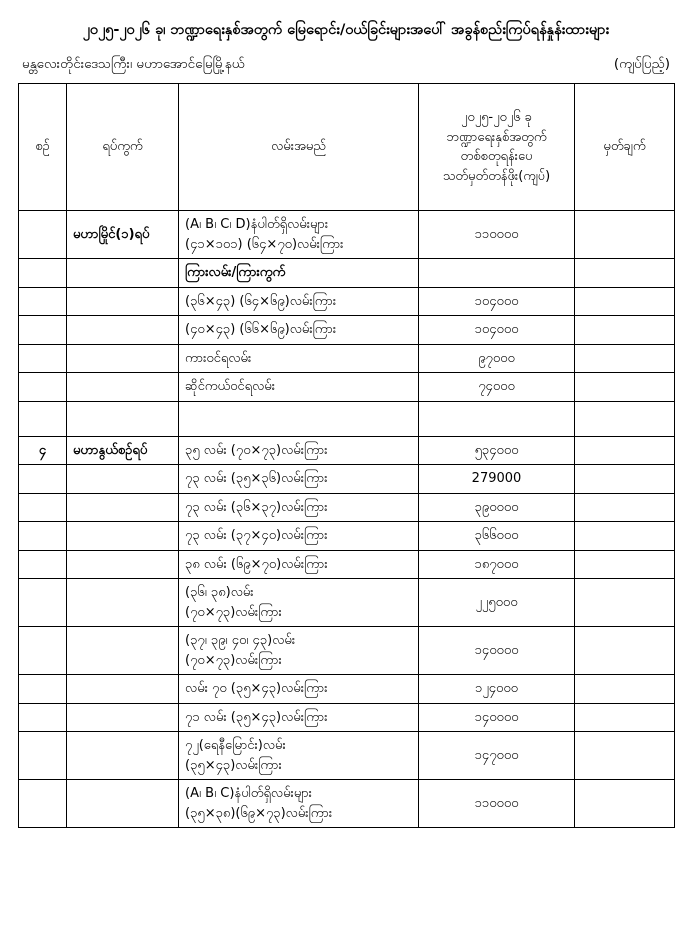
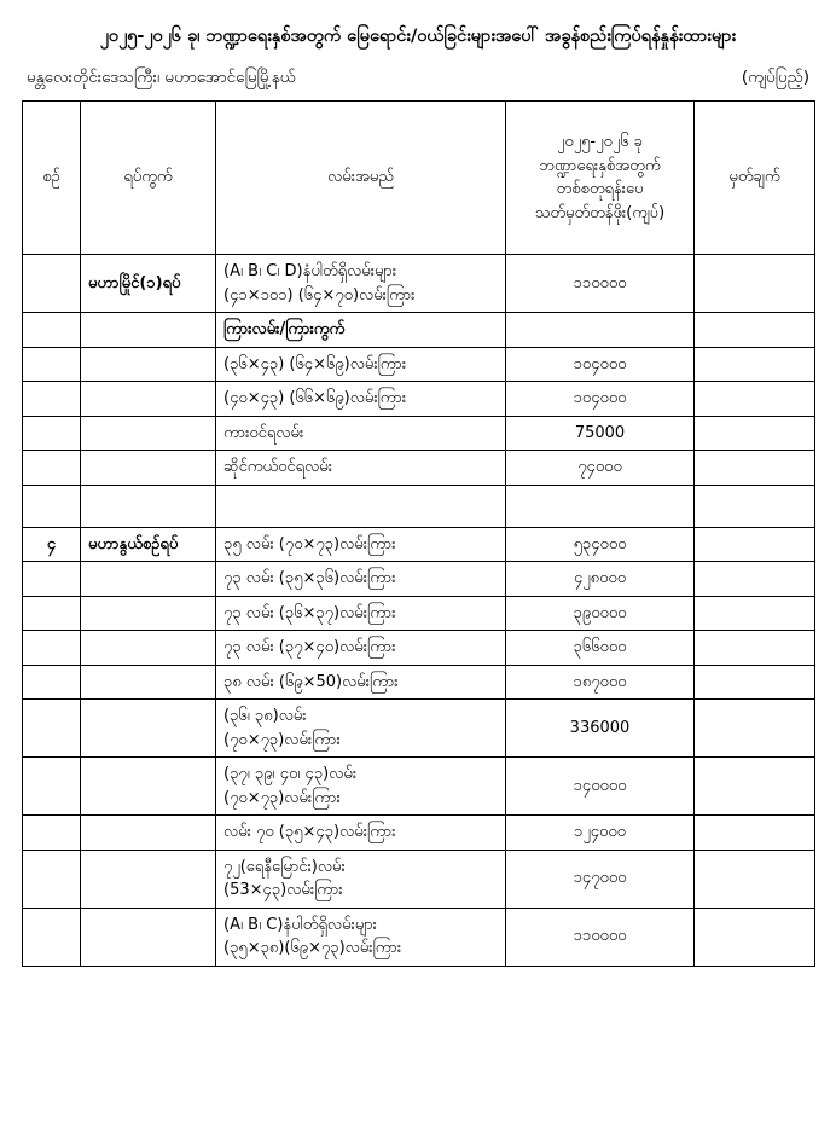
  ၂၀၂၅-၂၀၂၆ ခု၊ ဘဏ္ဍာရေးနှစ်အတွက် မြေရောင်း/ဝယ်ခြင်းများအပေါ် အခွန်စည်းကြပ်ရန်နှုန်းထားများ
  မန္တလေးတိုင်းဒေသကြီး၊ မဟာအောင်မြေမြို့နယ်
  (ကျပ်ပြည့်)
  စဉ်	ရပ်ကွက်	လမ်းအမည်	၂၀၂၅-၂၀၂၆ ခု ဘဏ္ဍာရေးနှစ်အတွက် တစ်စတုရန်းပေ သတ်မှတ်တန်ဖိုး(ကျပ်)	မှတ်ချက်
  	မဟာမြိုင်(၁)ရပ်	(A၊ B၊ C၊ D)နံပါတ်ရှိလမ်းများ(၄၁×၁၀၁) (၆၄×၇၀)လမ်းကြား	၁၁၀၀၀၀
  		ကြားလမ်း/ကြားကွက်
  		(၃၆×၄၃) (၆၄×၆၉)လမ်းကြား	၁၀၄၀၀၀
  		(၄၀×၄၃) (၆၆×၆၉)လမ်းကြား	၁၀၄၀၀၀
- 		ကားဝင်ရလမ်း	၉၇၀၀၀
+ 		ကားဝင်ရလမ်း	75000
  		ဆိုင်ကယ်ဝင်ရလမ်း	၇၄၀၀၀
  ၄	မဟာနွယ်စဉ်ရပ်	၃၅ လမ်း (၇၀×၇၃)လမ်းကြား	၅၃၄၀၀၀
- 		၇၃ လမ်း (၃၅×၃၆)လမ်းကြား	279000
+ 		၇၃ လမ်း (၃၅×၃၆)လမ်းကြား	၄၂၈၀၀၀
  		၇၃ လမ်း (၃၆×၃၇)လမ်းကြား	၃၉၀၀၀၀
  		၇၃ လမ်း (၃၇×၄၀)လမ်းကြား	၃၆၆၀၀၀
- 		၃၈ လမ်း (၆၉×၇၀)လမ်းကြား	၁၈၇၀၀၀
+ 		၃၈ လမ်း (၆၉×50)လမ်းကြား	၁၈၇၀၀၀
- 		(၃၆၊ ၃၈)လမ်း(၇၀×၇၃)လမ်းကြား	၂၂၅၀၀၀
+ 		(၃၆၊ ၃၈)လမ်း(၇၀×၇၃)လမ်းကြား	336000
  		(၃၇၊ ၃၉၊ ၄၀၊ ၄၃)လမ်း(၇၀×၇၃)လမ်းကြား	၁၄၀၀၀၀
  		လမ်း ၇၀ (၃၅×၄၃)လမ်းကြား	၁၂၄၀၀၀
- 		၇၁ လမ်း (၃၅×၄၃)လမ်းကြား	၁၄၀၀၀၀
- 		၇၂(ရေနီမြောင်း)လမ်း(၃၅×၄၃)လမ်းကြား	၁၄၇၀၀၀
+ 		၇၂(ရေနီမြောင်း)လမ်း(53×၄၃)လမ်းကြား	၁၄၇၀၀၀
  		(A၊ B၊ C)နံပါတ်ရှိလမ်းများ(၃၅×၃၈)(၆၉×၇၃)လမ်းကြား	၁၁၀၀၀၀
